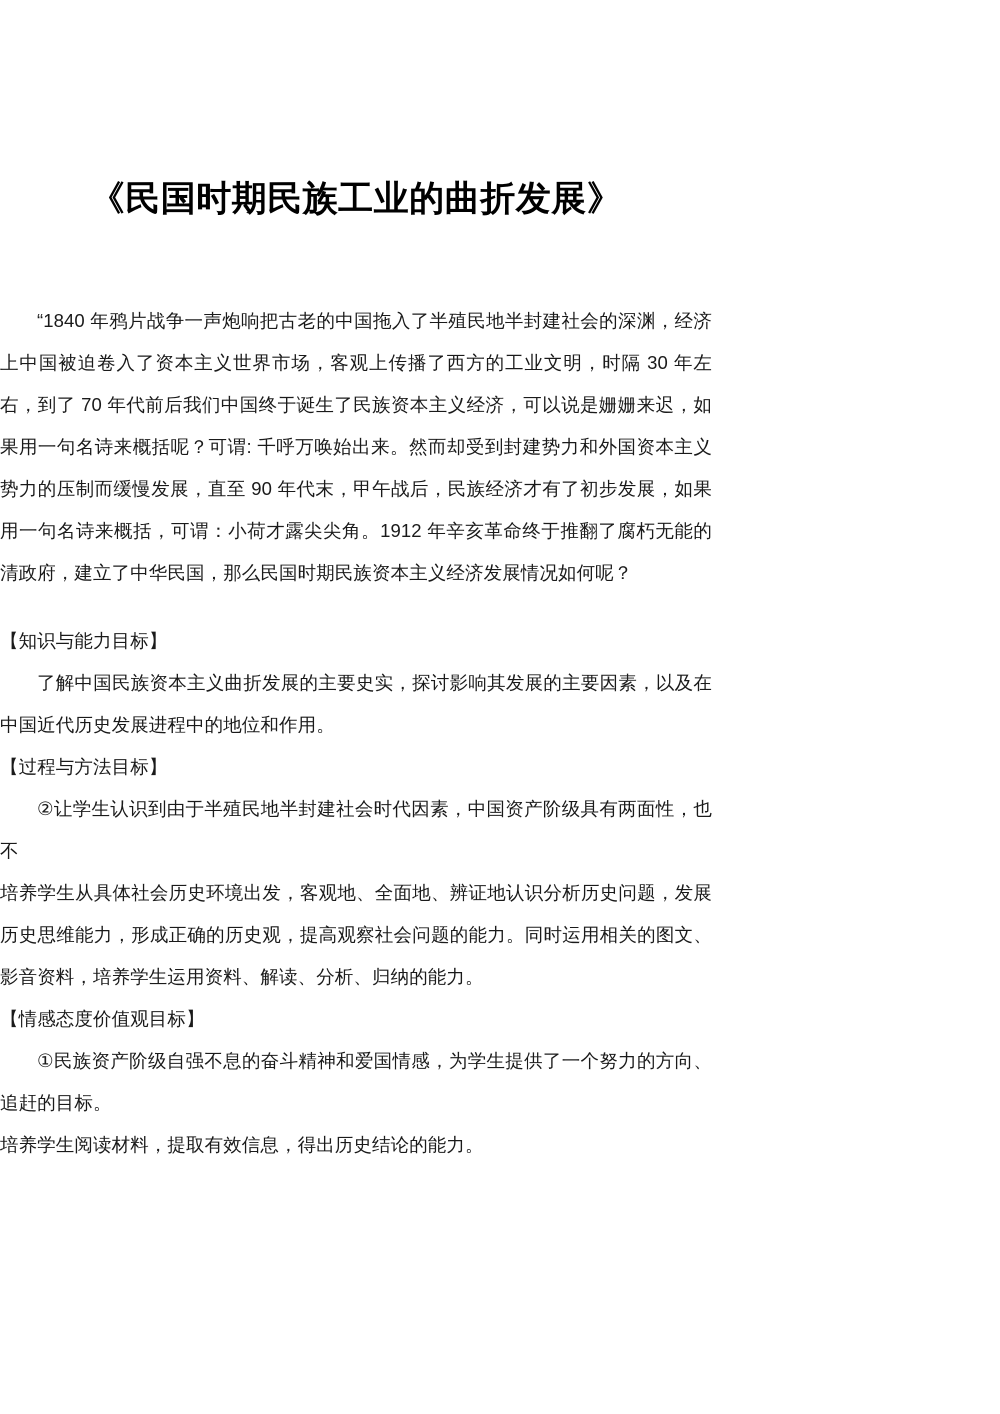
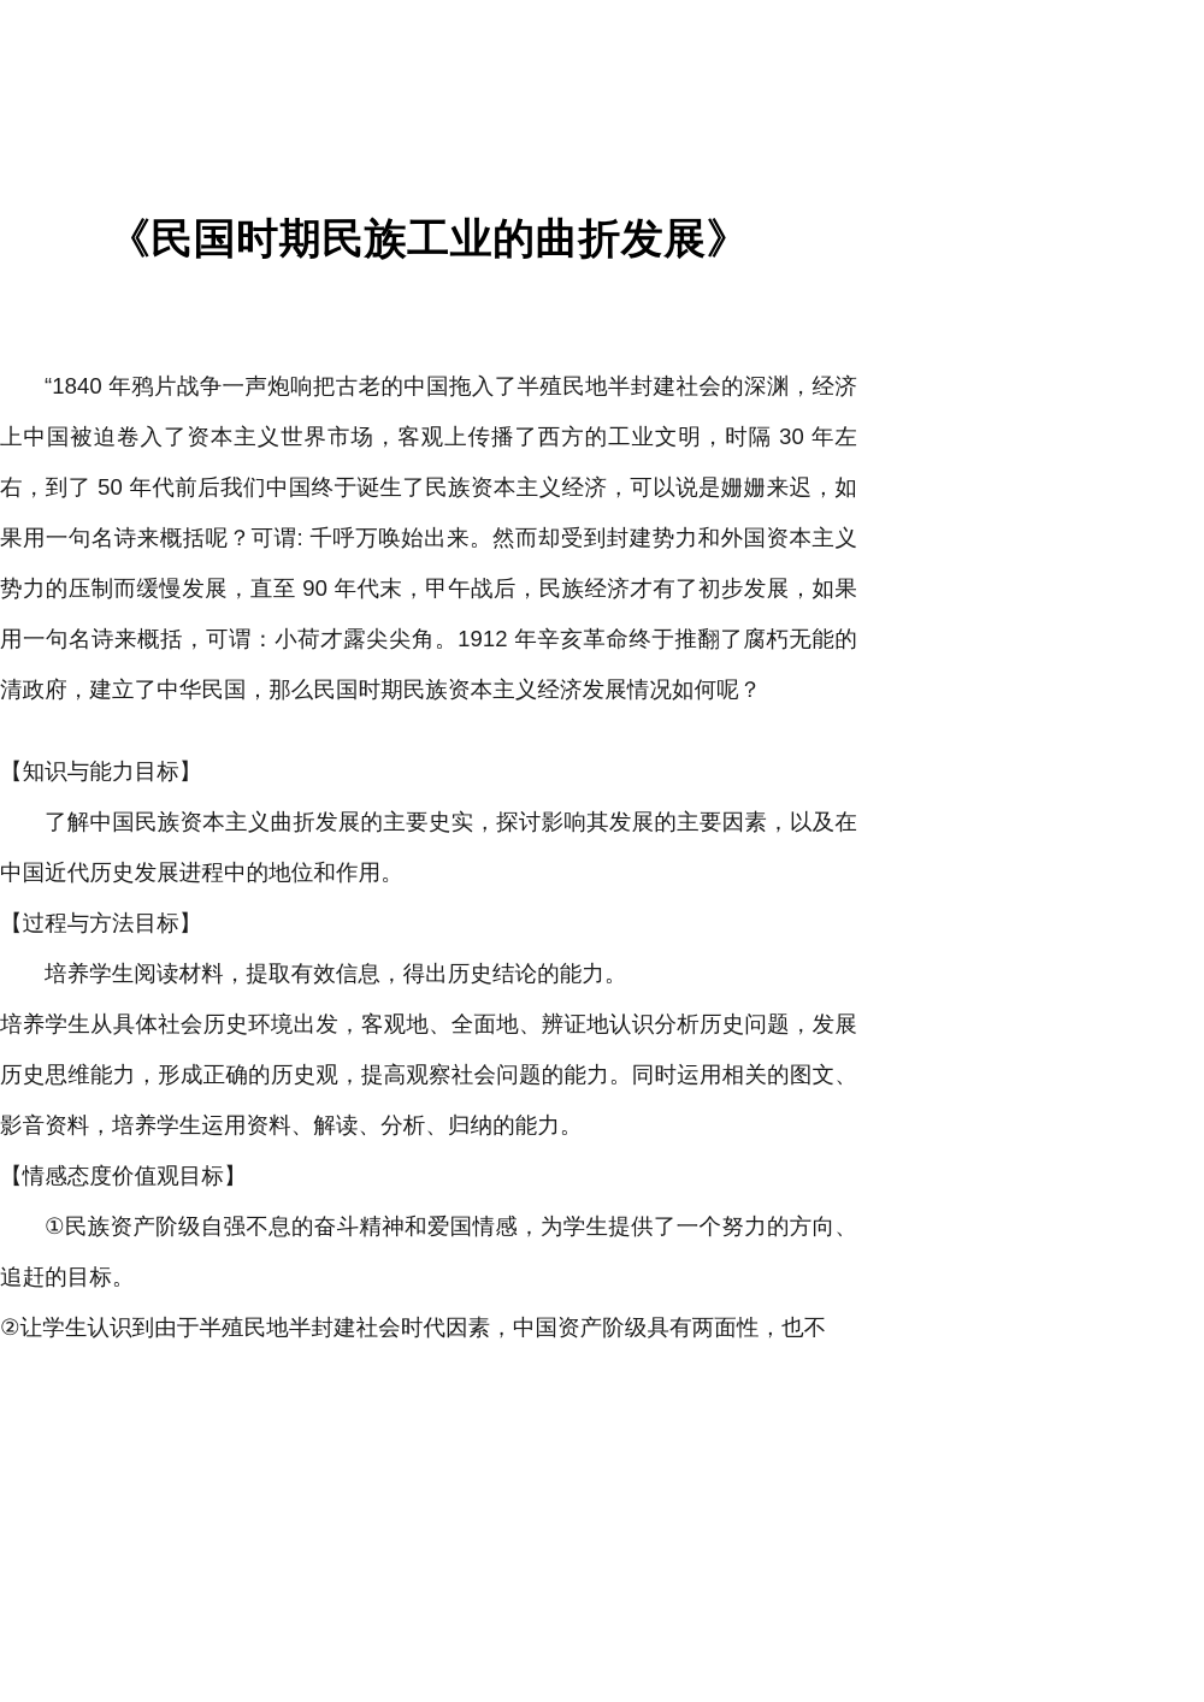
  《民国时期民族工业的曲折发展》
- “1840 年鸦片战争一声炮响把古老的中国拖入了半殖民地半封建社会的深渊，经济上中国被迫卷入了资本主义世界市场，客观上传播了西方的工业文明，时隔 30 年左右，到了 70 年代前后我们中国终于诞生了民族资本主义经济，可以说是姗姗来迟，如果用一句名诗来概括呢？可谓: 千呼万唤始出来。然而却受到封建势力和外国资本主义势力的压制而缓慢发展，直至 90 年代末，甲午战后，民族经济才有了初步发展，如果用一句名诗来概括，可谓：小荷才露尖尖角。1912 年辛亥革命终于推翻了腐朽无能的清政府，建立了中华民国，那么民国时期民族资本主义经济发展情况如何呢？
+ “1840 年鸦片战争一声炮响把古老的中国拖入了半殖民地半封建社会的深渊，经济上中国被迫卷入了资本主义世界市场，客观上传播了西方的工业文明，时隔 30 年左右，到了 50 年代前后我们中国终于诞生了民族资本主义经济，可以说是姗姗来迟，如果用一句名诗来概括呢？可谓: 千呼万唤始出来。然而却受到封建势力和外国资本主义势力的压制而缓慢发展，直至 90 年代末，甲午战后，民族经济才有了初步发展，如果用一句名诗来概括，可谓：小荷才露尖尖角。1912 年辛亥革命终于推翻了腐朽无能的清政府，建立了中华民国，那么民国时期民族资本主义经济发展情况如何呢？
  【知识与能力目标】
  了解中国民族资本主义曲折发展的主要史实，探讨影响其发展的主要因素，以及在中国近代历史发展进程中的地位和作用。
  【过程与方法目标】
- ②让学生认识到由于半殖民地半封建社会时代因素，中国资产阶级具有两面性，也不
+ 培养学生阅读材料，提取有效信息，得出历史结论的能力。
  培养学生从具体社会历史环境出发，客观地、全面地、辨证地认识分析历史问题，发展历史思维能力，形成正确的历史观，提高观察社会问题的能力。同时运用相关的图文、影音资料，培养学生运用资料、解读、分析、归纳的能力。
  【情感态度价值观目标】
  ①民族资产阶级自强不息的奋斗精神和爱国情感，为学生提供了一个努力的方向、追赶的目标。
- 培养学生阅读材料，提取有效信息，得出历史结论的能力。
+ ②让学生认识到由于半殖民地半封建社会时代因素，中国资产阶级具有两面性，也不
